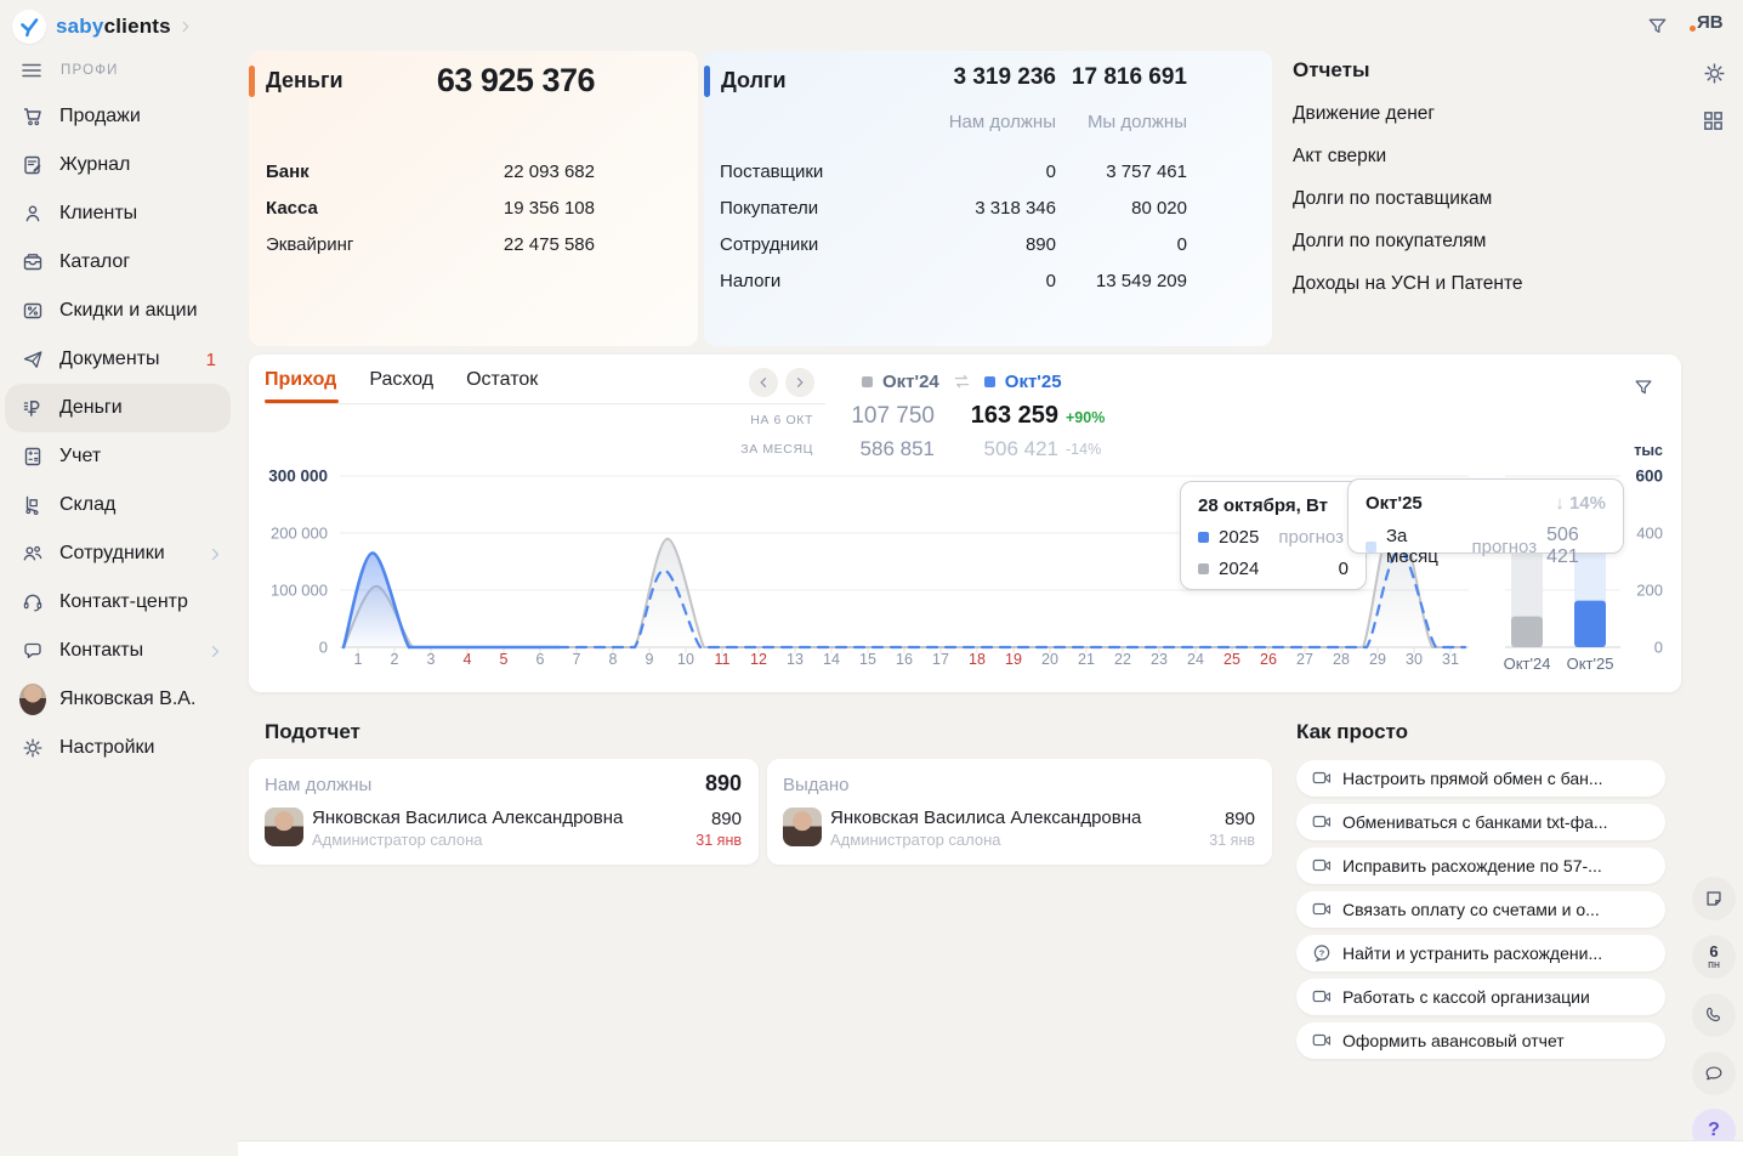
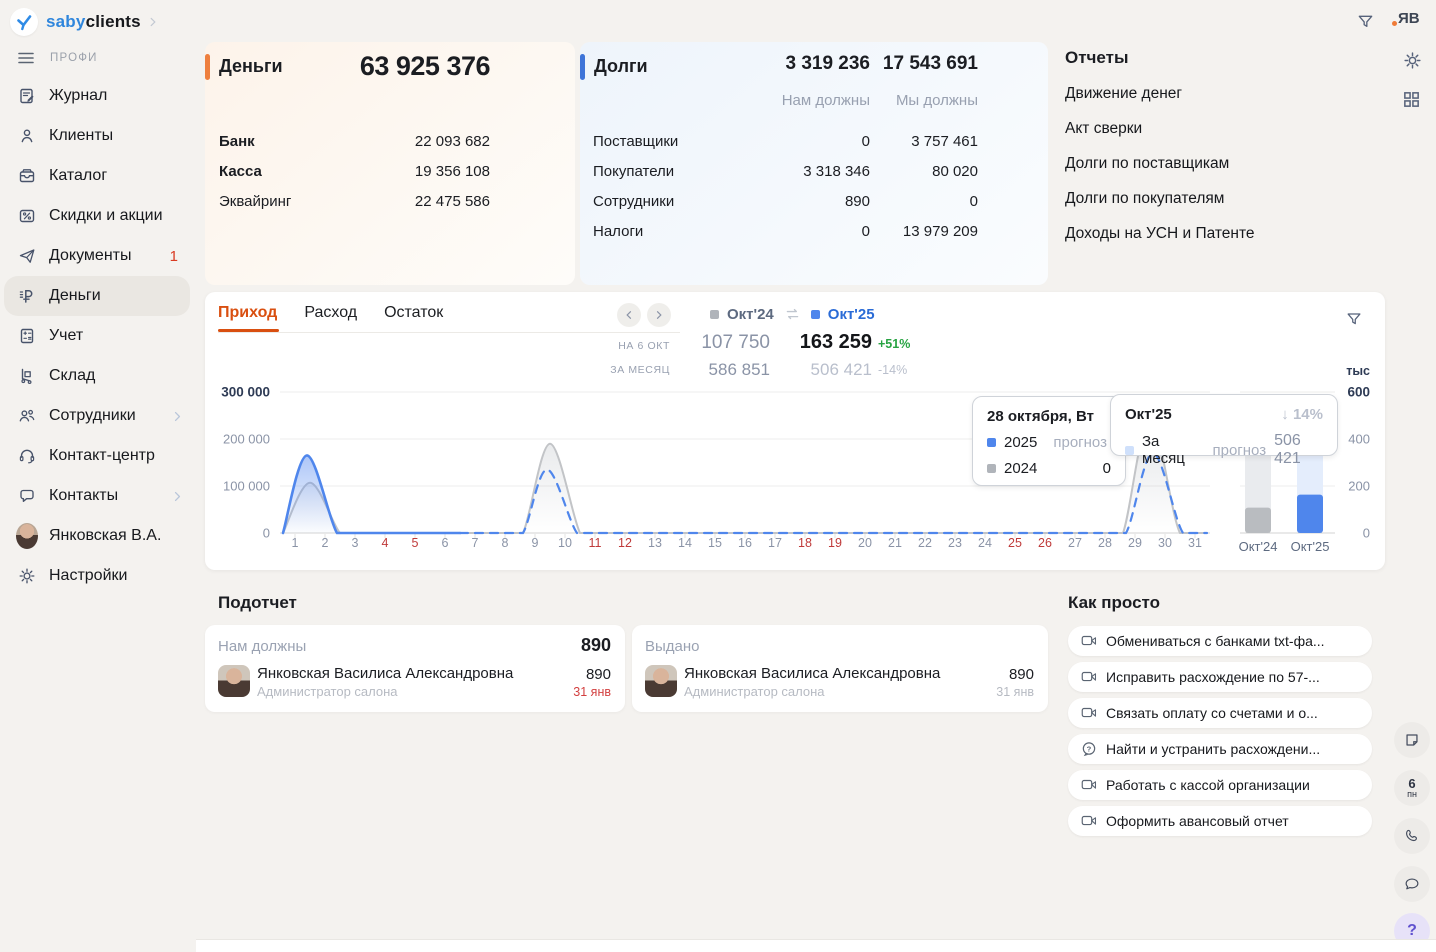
  sabyclients
  ПРОФИ
- Продажи
  Журнал
  Клиенты
  Каталог
  Скидки и акции
  Документы
  1
  Деньги
  Учет
  Склад
  Сотрудники
  Контакт-центр
  Контакты
  Янковская В.А.
  Настройки
  ЯВ
  Деньги
  63 925 376
  Банк
  22 093 682
  Касса
  19 356 108
  Эквайринг
  22 475 586
  Долги
  3 319 236
- 17 816 691
+ 17 543 691
  Нам должны
  Мы должны
  Поставщики
  0
  3 757 461
  Покупатели
  3 318 346
  80 020
  Сотрудники
  890
  0
  Налоги
  0
- 13 549 209
+ 13 979 209
  Отчеты
  Движение денег
  Акт сверки
  Долги по поставщикам
  Долги по покупателям
  Доходы на УСН и Патенте
  300 000
  200 000
  100 000
  0
  1
  2
  3
  4
  5
  6
  7
  8
  9
  10
  11
  12
  13
  14
  15
  16
  17
  18
  19
  20
  21
  22
  23
  24
  25
  26
  27
  28
  29
  30
  31
  600
  400
  200
  0
  тыс
  Окт'24
  Окт'25
  Приход
  Расход
  Остаток
  Окт'24
  Окт'25
  НА 6 ОКТ
  107 750
  163 259
- +90%
+ +51%
  ЗА МЕСЯЦ
  586 851
  506 421
  -14%
  28 октября, Вт
  2025
  прогноз
  2024
  0
  Окт'25
  ↓ 14%
  За месяц
  прогноз
  506 421
  Подотчет
  Нам должны
  890
  Янковская Василиса Александровна
  Администратор салона
  890
  31 янв
  Выдано
  Янковская Василиса Александровна
  Администратор салона
  890
  31 янв
  Как просто
- Настроить прямой обмен с бан...
  Обмениваться с банками txt-фа...
  Исправить расхождение по 57-...
  Связать оплату со счетами и о...
  ?
  Найти и устранить расхождени...
  Работать с кассой организации
  Оформить авансовый отчет
  6
  пн
  ?
